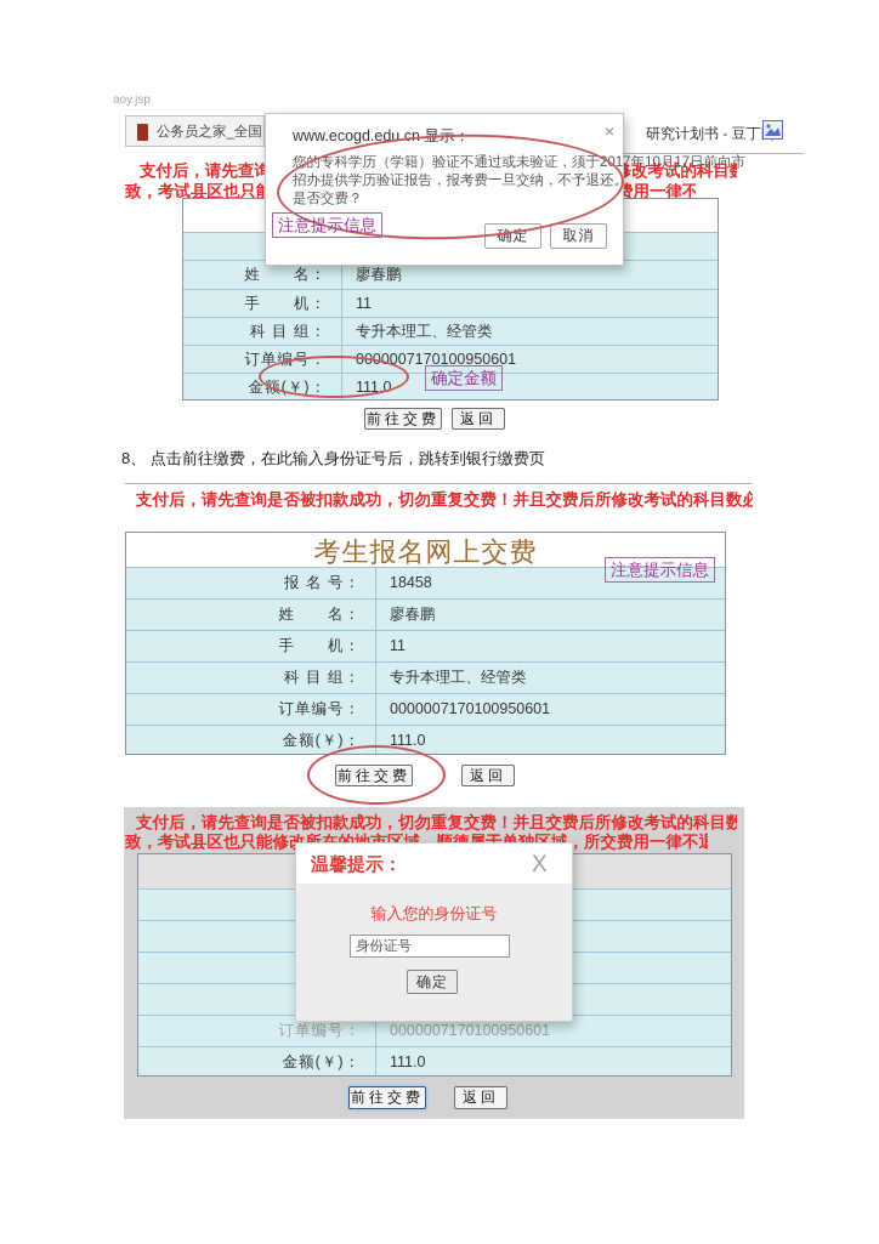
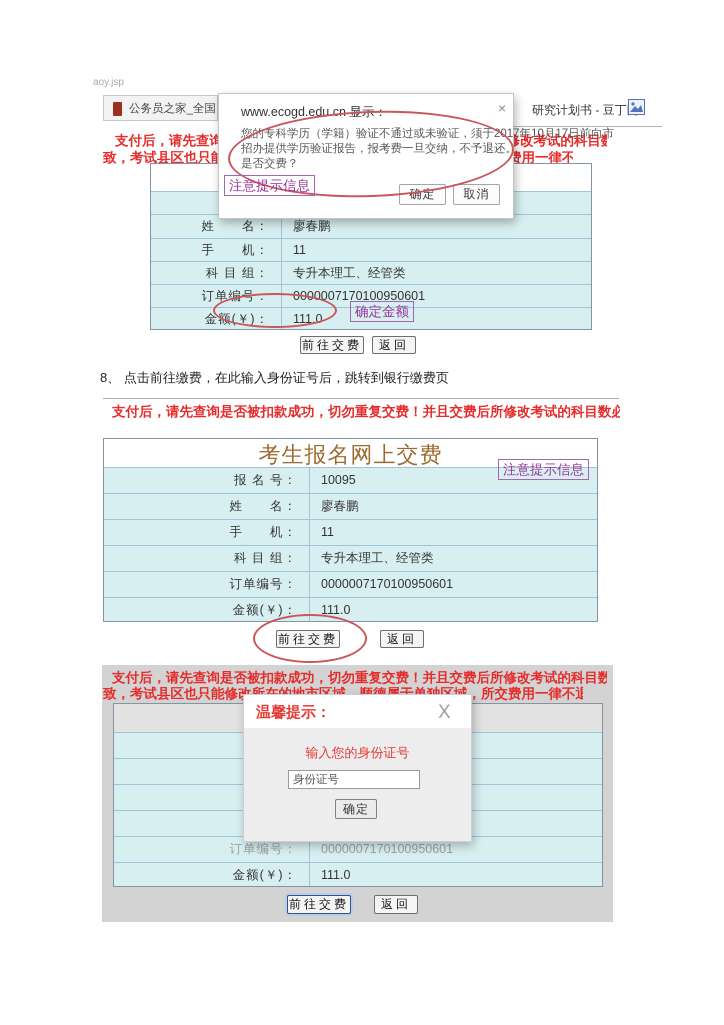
  aoy.jsp
  研究计划书 - 豆丁
  姓 名：
  廖春鹏
  手 机：
  11
  科 目 组：
  专升本理工、经管类
  订单编号：
  0000007170100950601
  金额(￥)：
  111.0
  确定金额
  前往交费
  返回
  www.ecogd.edu.cn 显示：
  ×
  您的专科学历（学籍）验证不通过或未验证，须于2017年10月17日前向市
  招办提供学历验证报告，报考费一旦交纳，不予退还。
  是否交费？
  确定
  取消
  注意提示信息
  8、 点击前往缴费，在此输入身份证号后，跳转到银行缴费页
  支付后，请先查询是否被扣款成功，切勿重复交费！并且交费后所修改考试的科目数必
  考生报名网上交费
  报 名 号：
- 18458
+ 10095
  姓 名：
  廖春鹏
  手 机：
  11
  科 目 组：
  专升本理工、经管类
  订单编号：
  0000007170100950601
  金额(￥)：
  111.0
  注意提示信息
  前往交费
  返回
  支付后，请先查询是否被扣款成功，切勿重复交费！并且交费后所修改考试的科目数
  订单编号：
  0000007170100950601
  金额(￥)：
  111.0
  前往交费
  返回
  温馨提示：
  X
  输入您的身份证号
  身份证号
  确定
